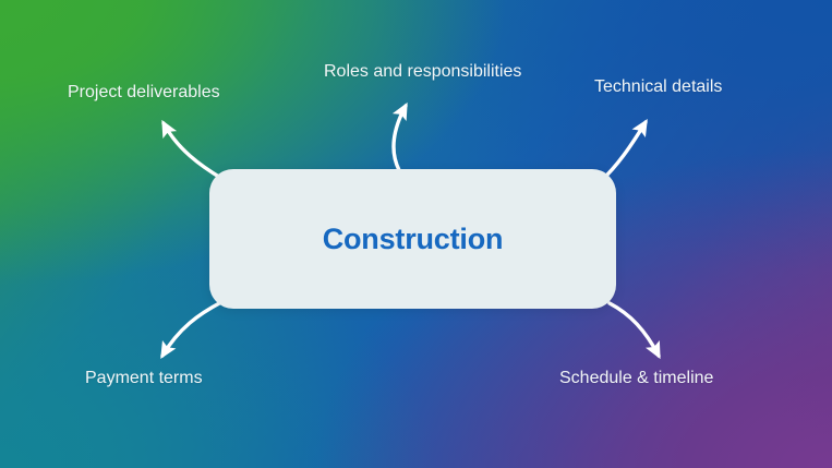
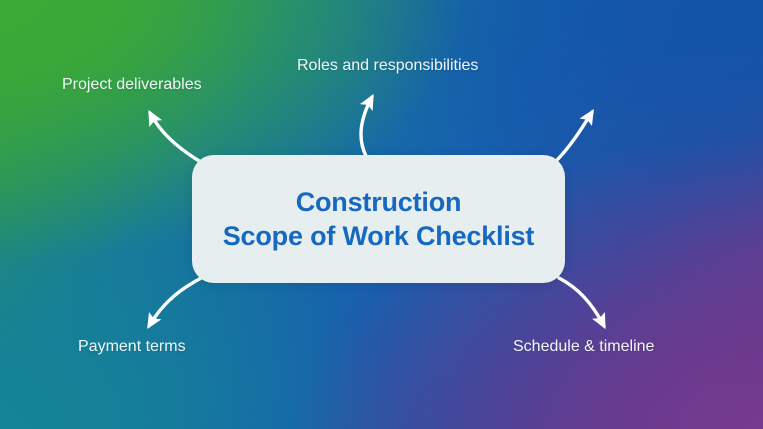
  Construction
+ Scope of Work Checklist
  Project deliverables
  Roles and responsibilities
- Technical details
  Payment terms
  Schedule & timeline
